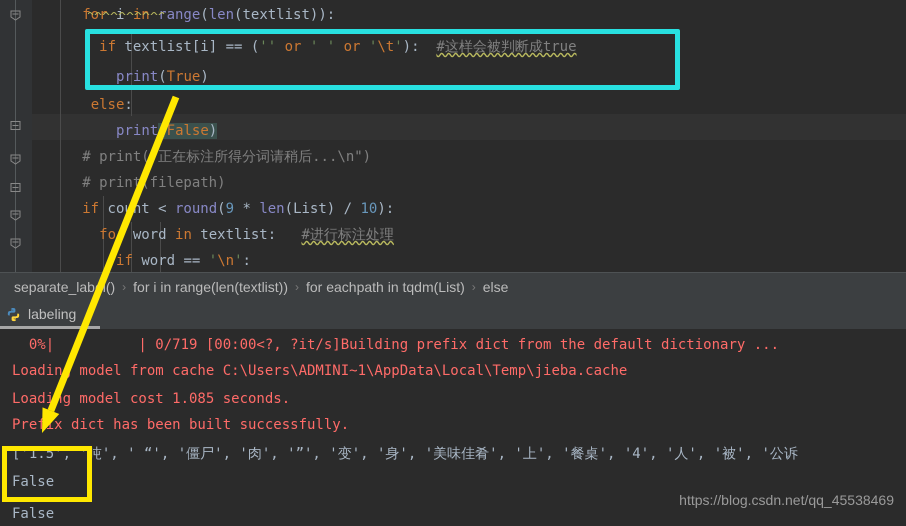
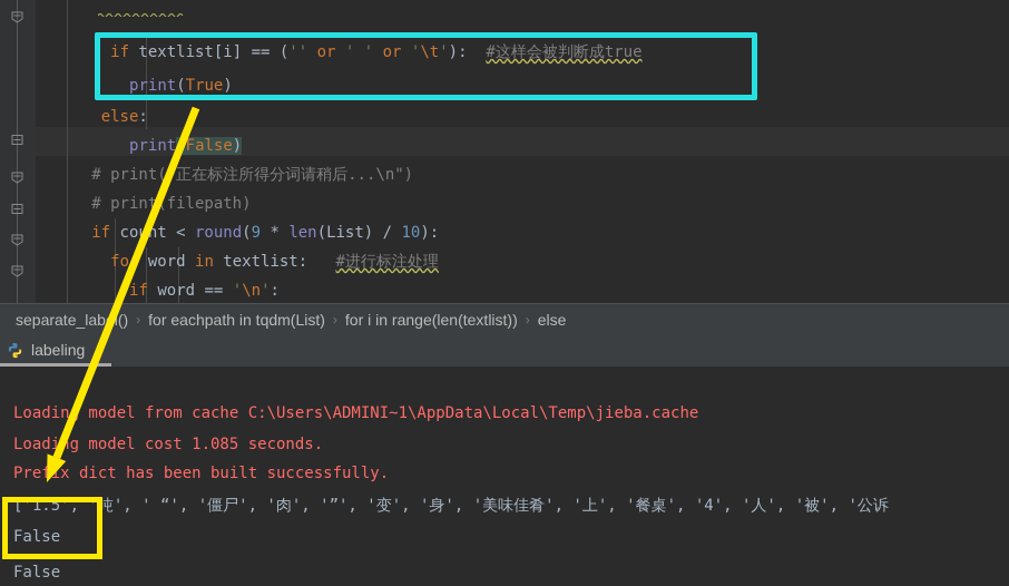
- for i in range(len(textlist)):
  if textlist[i] == ('' or ' ' or '\t'): #这样会被判断成true
  print(True)
  else:
  print False)
  # print(正在标注所得分词请稍后...\n")
  # printfilepath)
  if cont < round(9 * len(List) / 10):
  fo word in textlist: #进行标注处理
  if word == '\n':
  separate_labl()
  ›
- for i in range(len(textlist))
+ for eachpath in tqdm(List)
  ›
- for eachpath in tqdm(List)
+ for i in range(len(textlist))
  ›
  else
  labeling
- 0%| | 0/719 [00:00<?, ?it/s]Building prefix dict from the default dictionary ...
  Loadin model from cache C:\Users\ADMINI~1\AppData\Local\Temp\jieba.cache
  Loadig model cost 1.085 seconds.
  Prefix dict has been built successfully.
  ['1.5', '吨', ' “', '僵尸', '肉', '”', '变', '身', '美味佳肴', '上', '餐桌', '4', '人', '被', '公诉
  False
  False
- https://blog.csdn.net/qq_45538469
